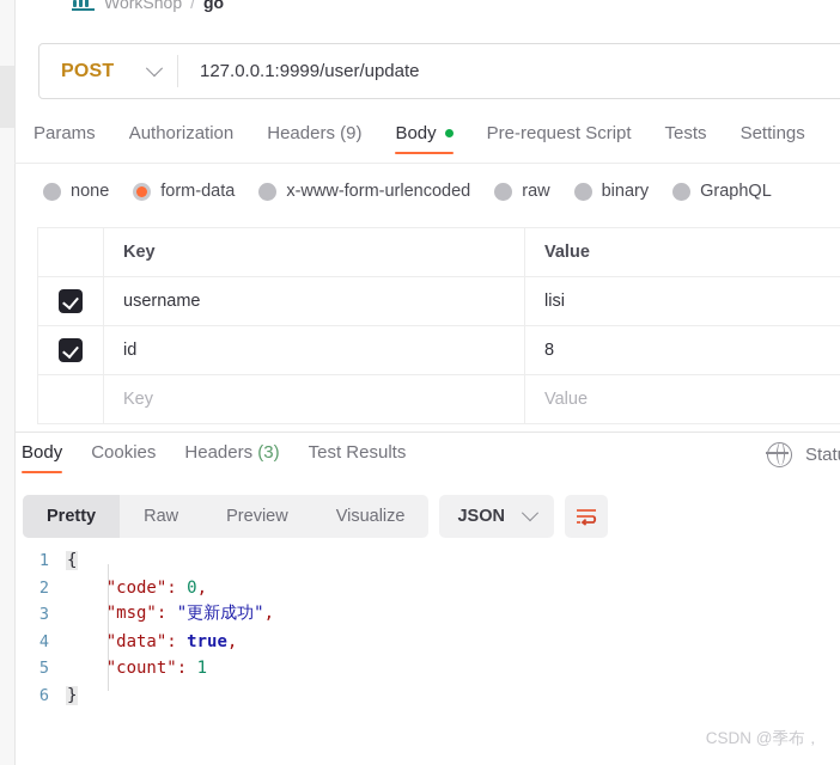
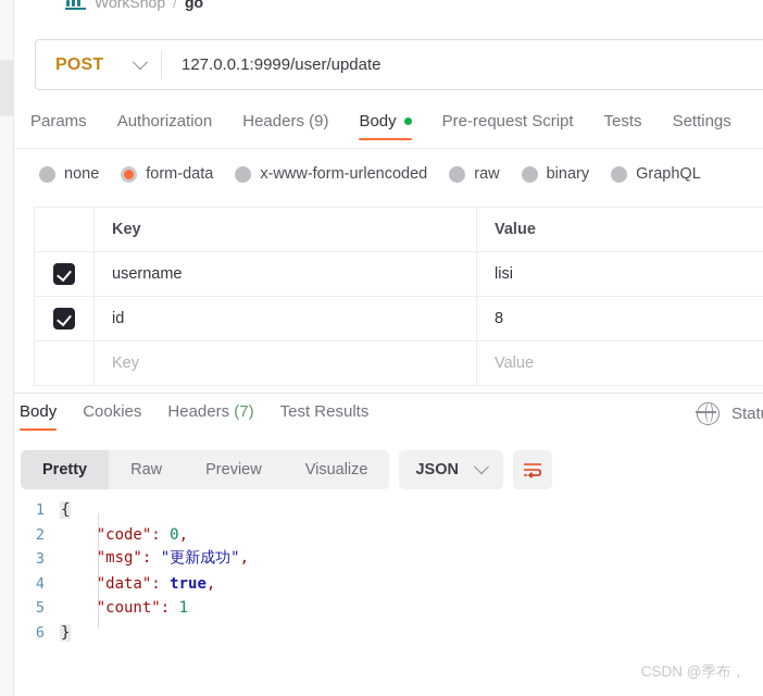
  WorkShop
  /
  go
  POST
  127.0.0.1:9999/user/update
  Params
  Authorization
  Headers (9)
  Body
  Pre-request Script
  Tests
  Settings
  none
  form-data
  x-www-form-urlencoded
  raw
  binary
  GraphQL
  Key
  Value
  username
  lisi
  id
  8
  Key
  Value
  Body
  Cookies
- Headers (3)
+ Headers (7)
  Test Results
  Stat
  Pretty
  Raw
  Preview
  Visualize
  JSON
  1
  {
  2
  "code": 0,
  3
  "msg": "更新成功",
  4
  "data": true,
  5
  "count": 1
  6
  }
  CSDN @季布，
